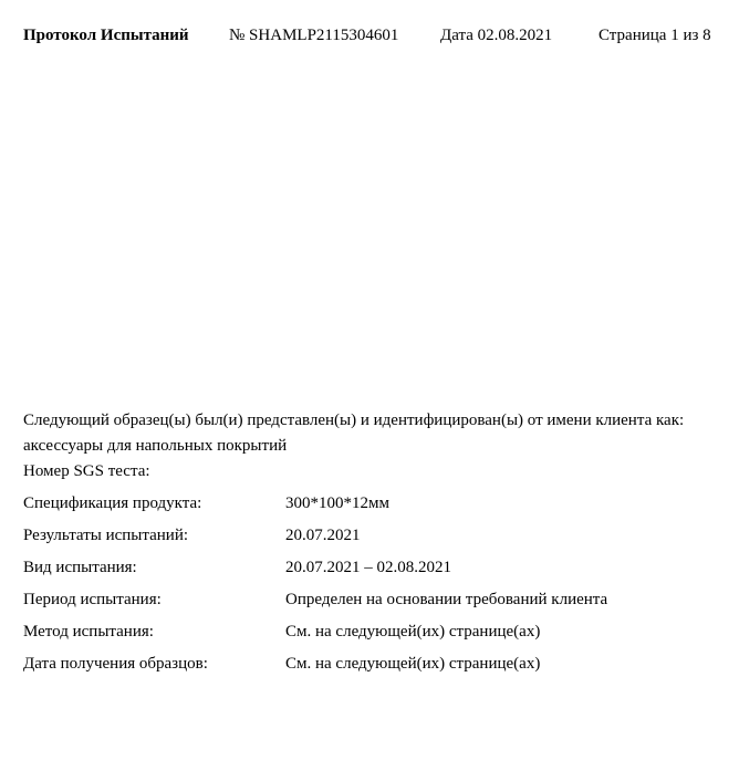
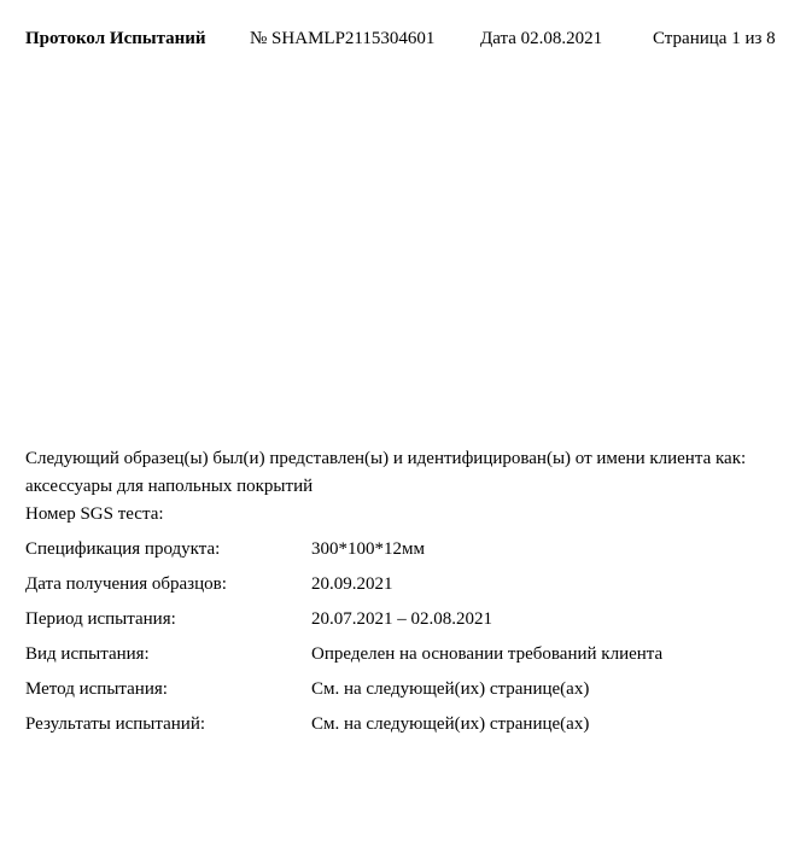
  Протокол Испытаний
  № SHAMLP2115304601
  Дата 02.08.2021
  Страница 1 из 8
  Следующий образец(ы) был(и) представлен(ы) и идентифицирован(ы) от имени клиента как:
  аксессуары для напольных покрытий
  Номер SGS теста:
  Спецификация продукта:
  300*100*12мм
- Результаты испытаний:
+ Дата получения образцов:
- 20.07.2021
+ 20.09.2021
- Вид испытания:
+ Период испытания:
  20.07.2021 – 02.08.2021
- Период испытания:
+ Вид испытания:
  Определен на основании требований клиента
  Метод испытания:
  См. на следующей(их) странице(ах)
- Дата получения образцов:
+ Результаты испытаний:
  См. на следующей(их) странице(ах)
